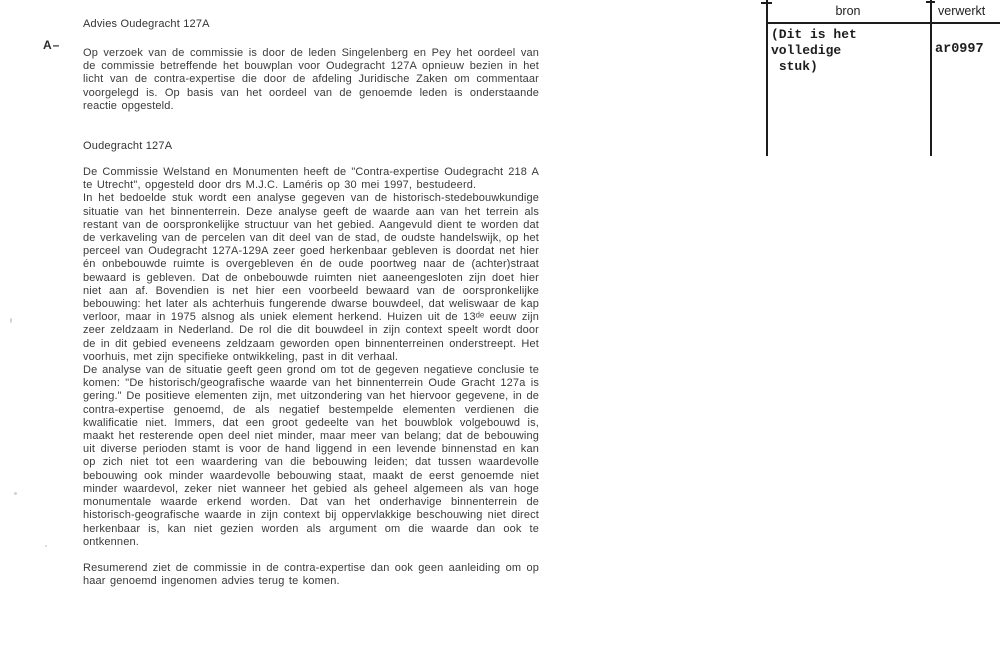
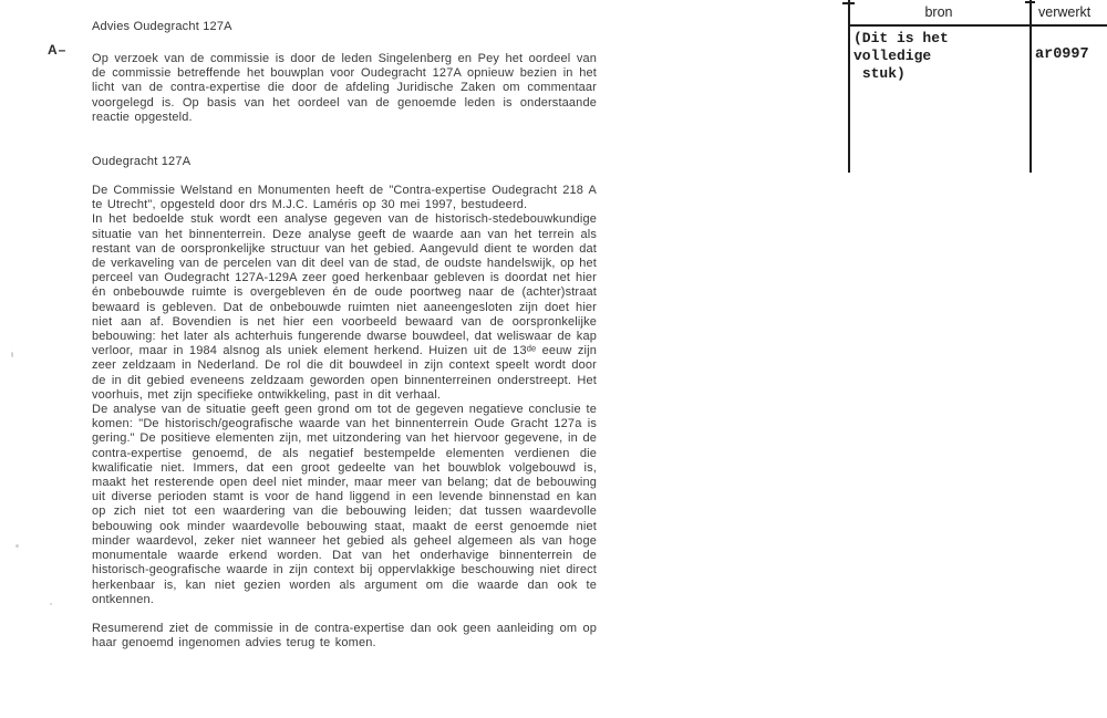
  A–
  Advies Oudegracht 127A
  Op verzoek van de commissie is door de leden Singelenberg en Pey het oordeel van de commissie betreffende het bouwplan voor Oudegracht 127A opnieuw bezien in het licht van de contra-expertise die door de afdeling Juridische Zaken om commentaar voorgelegd is. Op basis van het oordeel van de genoemde leden is onderstaande reactie opgesteld.
  Oudegracht 127A
  De Commissie Welstand en Monumenten heeft de "Contra-expertise Oudegracht 218 A te Utrecht", opgesteld door drs M.J.C. Laméris op 30 mei 1997, bestudeerd.
- In het bedoelde stuk wordt een analyse gegeven van de historisch-stedebouwkundige situatie van het binnenterrein. Deze analyse geeft de waarde aan van het terrein als restant van de oorspronkelijke structuur van het gebied. Aangevuld dient te worden dat de verkaveling van de percelen van dit deel van de stad, de oudste handelswijk, op het perceel van Oudegracht 127A-129A zeer goed herkenbaar gebleven is doordat net hier én onbebouwde ruimte is overgebleven én de oude poortweg naar de (achter)straat bewaard is gebleven. Dat de onbebouwde ruimten niet aaneengesloten zijn doet hier niet aan af. Bovendien is net hier een voorbeeld bewaard van de oorspronkelijke bebouwing: het later als achterhuis fungerende dwarse bouwdeel, dat weliswaar de kap verloor, maar in 1975 alsnog als uniek element herkend. Huizen uit de 13ᵈᵉ eeuw zijn zeer zeldzaam in Nederland. De rol die dit bouwdeel in zijn context speelt wordt door de in dit gebied eveneens zeldzaam geworden open binnenterreinen onderstreept. Het voorhuis, met zijn specifieke ontwikkeling, past in dit verhaal.
+ In het bedoelde stuk wordt een analyse gegeven van de historisch-stedebouwkundige situatie van het binnenterrein. Deze analyse geeft de waarde aan van het terrein als restant van de oorspronkelijke structuur van het gebied. Aangevuld dient te worden dat de verkaveling van de percelen van dit deel van de stad, de oudste handelswijk, op het perceel van Oudegracht 127A-129A zeer goed herkenbaar gebleven is doordat net hier én onbebouwde ruimte is overgebleven én de oude poortweg naar de (achter)straat bewaard is gebleven. Dat de onbebouwde ruimten niet aaneengesloten zijn doet hier niet aan af. Bovendien is net hier een voorbeeld bewaard van de oorspronkelijke bebouwing: het later als achterhuis fungerende dwarse bouwdeel, dat weliswaar de kap verloor, maar in 1984 alsnog als uniek element herkend. Huizen uit de 13ᵈᵉ eeuw zijn zeer zeldzaam in Nederland. De rol die dit bouwdeel in zijn context speelt wordt door de in dit gebied eveneens zeldzaam geworden open binnenterreinen onderstreept. Het voorhuis, met zijn specifieke ontwikkeling, past in dit verhaal.
  De analyse van de situatie geeft geen grond om tot de gegeven negatieve conclusie te komen: "De historisch/geografische waarde van het binnenterrein Oude Gracht 127a is gering." De positieve elementen zijn, met uitzondering van het hiervoor gegevene, in de contra-expertise genoemd, de als negatief bestempelde elementen verdienen die kwalificatie niet. Immers, dat een groot gedeelte van het bouwblok volgebouwd is, maakt het resterende open deel niet minder, maar meer van belang; dat de bebouwing uit diverse perioden stamt is voor de hand liggend in een levende binnenstad en kan op zich niet tot een waardering van die bebouwing leiden; dat tussen waardevolle bebouwing ook minder waardevolle bebouwing staat, maakt de eerst genoemde niet minder waardevol, zeker niet wanneer het gebied als geheel algemeen als van hoge monumentale waarde erkend worden. Dat van het onderhavige binnenterrein de historisch-geografische waarde in zijn context bij oppervlakkige beschouwing niet direct herkenbaar is, kan niet gezien worden als argument om die waarde dan ook te ontkennen.
  Resumerend ziet de commissie in de contra-expertise dan ook geen aanleiding om op haar genoemd ingenomen advies terug te komen.
  bron
  verwerkt
  (Dit is het volledige
  stuk)
  ar0997
